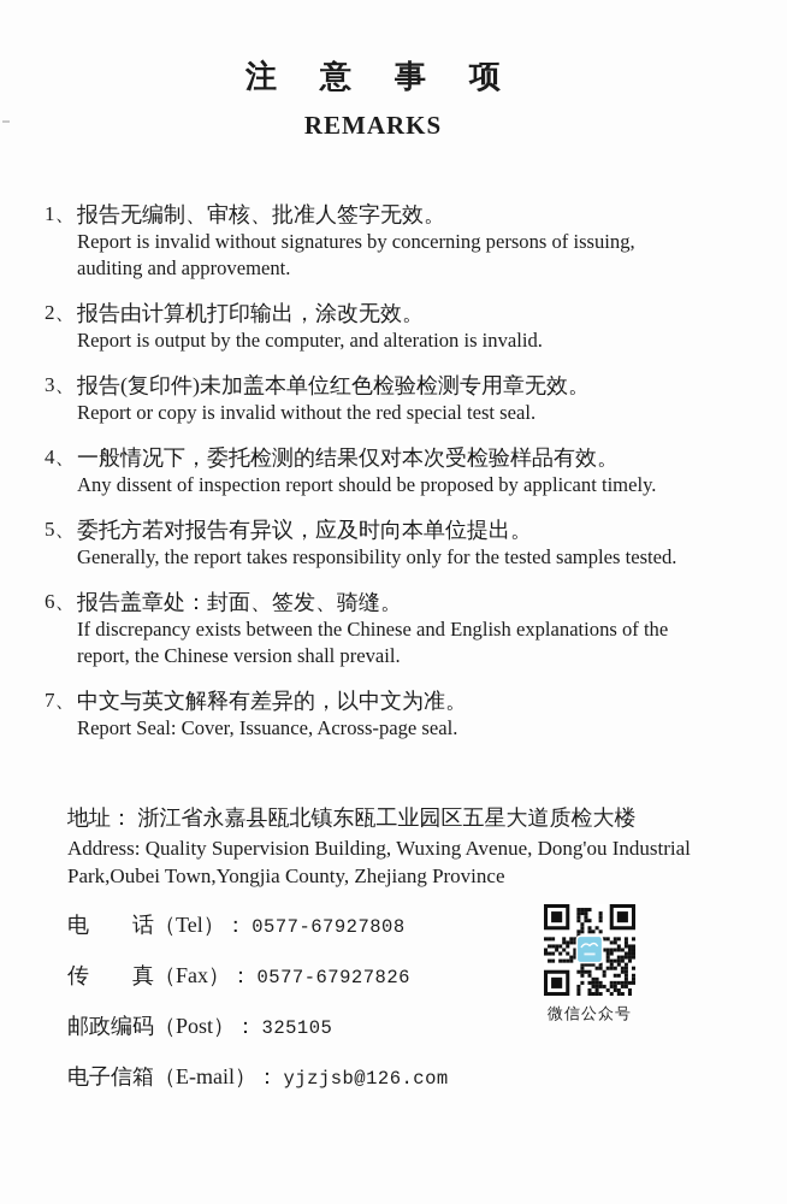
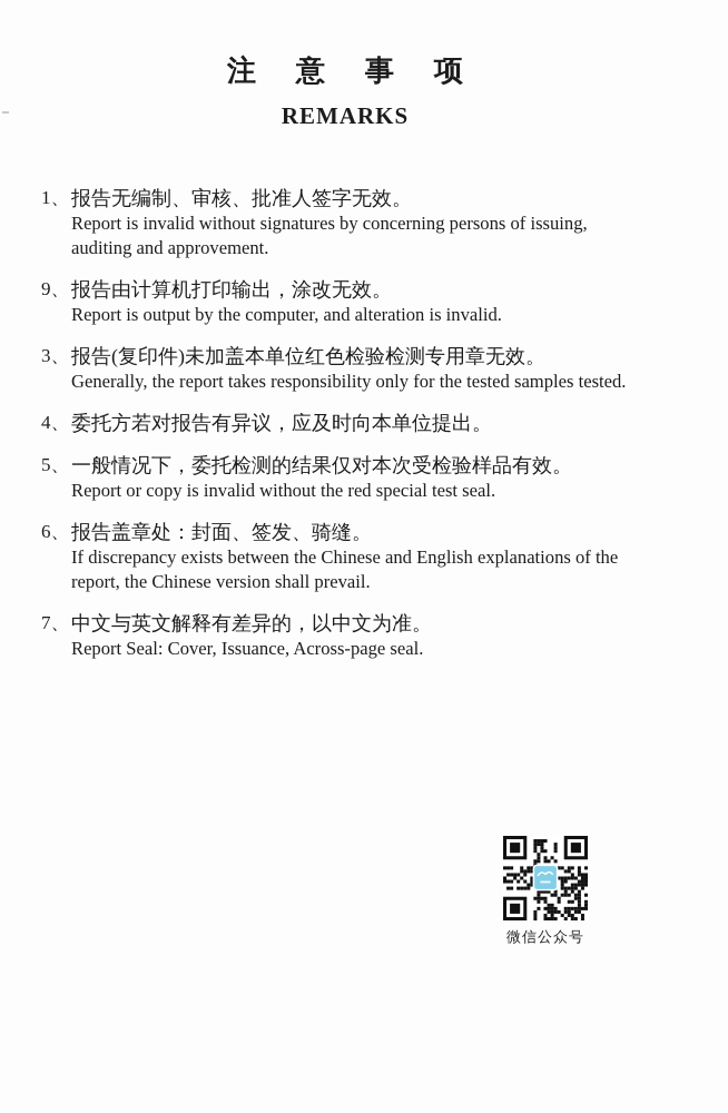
  注意事项
  REMARKS
  1、
  报告无编制、审核、批准人签字无效。
  Report is invalid without signatures by concerning persons of issuing,
  auditing and approvement.
- 2、
+ 9、
  报告由计算机打印输出，涂改无效。
  Report is output by the computer, and alteration is invalid.
  3、
  报告(复印件)未加盖本单位红色检验检测专用章无效。
- Report or copy is invalid without the red special test seal.
+ Generally, the report takes responsibility only for the tested samples tested.
  4、
- 一般情况下，委托检测的结果仅对本次受检验样品有效。
+ 委托方若对报告有异议，应及时向本单位提出。
- Any dissent of inspection report should be proposed by applicant timely.
  5、
- 委托方若对报告有异议，应及时向本单位提出。
+ 一般情况下，委托检测的结果仅对本次受检验样品有效。
- Generally, the report takes responsibility only for the tested samples tested.
+ Report or copy is invalid without the red special test seal.
  6、
  报告盖章处：封面、签发、骑缝。
  If discrepancy exists between the Chinese and English explanations of the
  report, the Chinese version shall prevail.
  7、
  中文与英文解释有差异的，以中文为准。
  Report Seal: Cover, Issuance, Across-page seal.
- 地址： 浙江省永嘉县瓯北镇东瓯工业园区五星大道质检大楼
- Address: Quality Supervision Building, Wuxing Avenue, Dong'ou Industrial
- Park,Oubei Town,Yongjia County, Zhejiang Province
- 电 话（Tel）： 0577-67927808
- 传 真（Fax）： 0577-67927826
- 邮政编码（Post）： 325105
- 电子信箱（E-mail）： yjzjsb@126.com
  微信公众号
